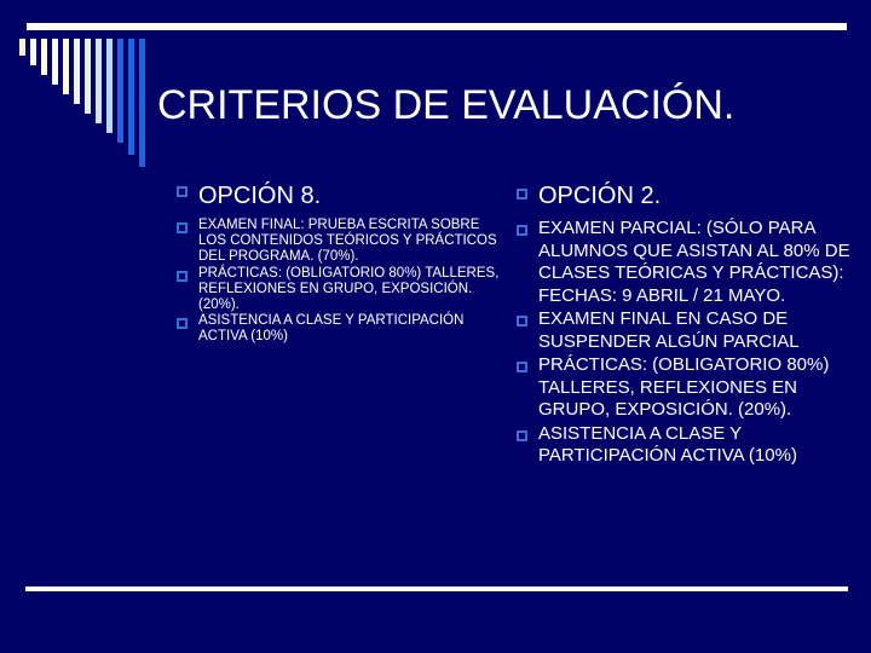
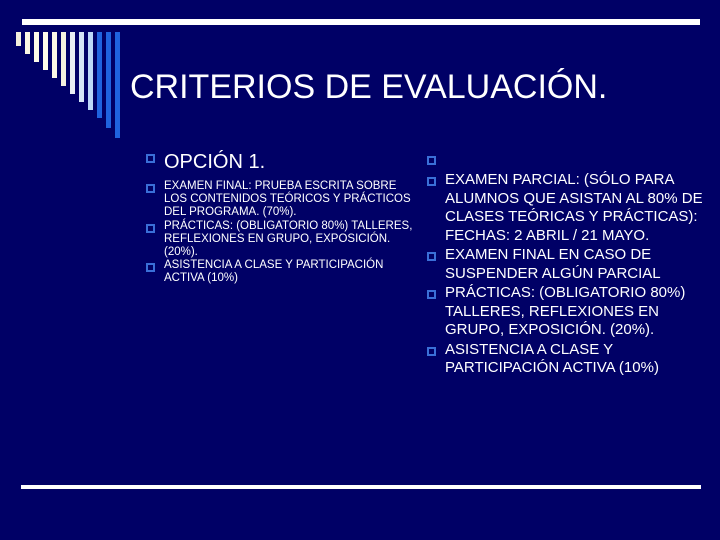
  CRITERIOS DE EVALUACIÓN.
- OPCIÓN 8.
+ OPCIÓN 1.
  EXAMEN FINAL: PRUEBA ESCRITA SOBRE LOS CONTENIDOS TEÓRICOS Y PRÁCTICOS DEL PROGRAMA. (70%).
  PRÁCTICAS: (OBLIGATORIO 80%) TALLERES, REFLEXIONES EN GRUPO, EXPOSICIÓN. (20%).
  ASISTENCIA A CLASE Y PARTICIPACIÓN ACTIVA (10%)
- OPCIÓN 2.
- EXAMEN PARCIAL: (SÓLO PARA ALUMNOS QUE ASISTAN AL 80% DE CLASES TEÓRICAS Y PRÁCTICAS): FECHAS: 9 ABRIL / 21 MAYO.
+ EXAMEN PARCIAL: (SÓLO PARA ALUMNOS QUE ASISTAN AL 80% DE CLASES TEÓRICAS Y PRÁCTICAS): FECHAS: 2 ABRIL / 21 MAYO.
  EXAMEN FINAL EN CASO DE SUSPENDER ALGÚN PARCIAL
  PRÁCTICAS: (OBLIGATORIO 80%) TALLERES, REFLEXIONES EN GRUPO, EXPOSICIÓN. (20%).
  ASISTENCIA A CLASE Y PARTICIPACIÓN ACTIVA (10%)
